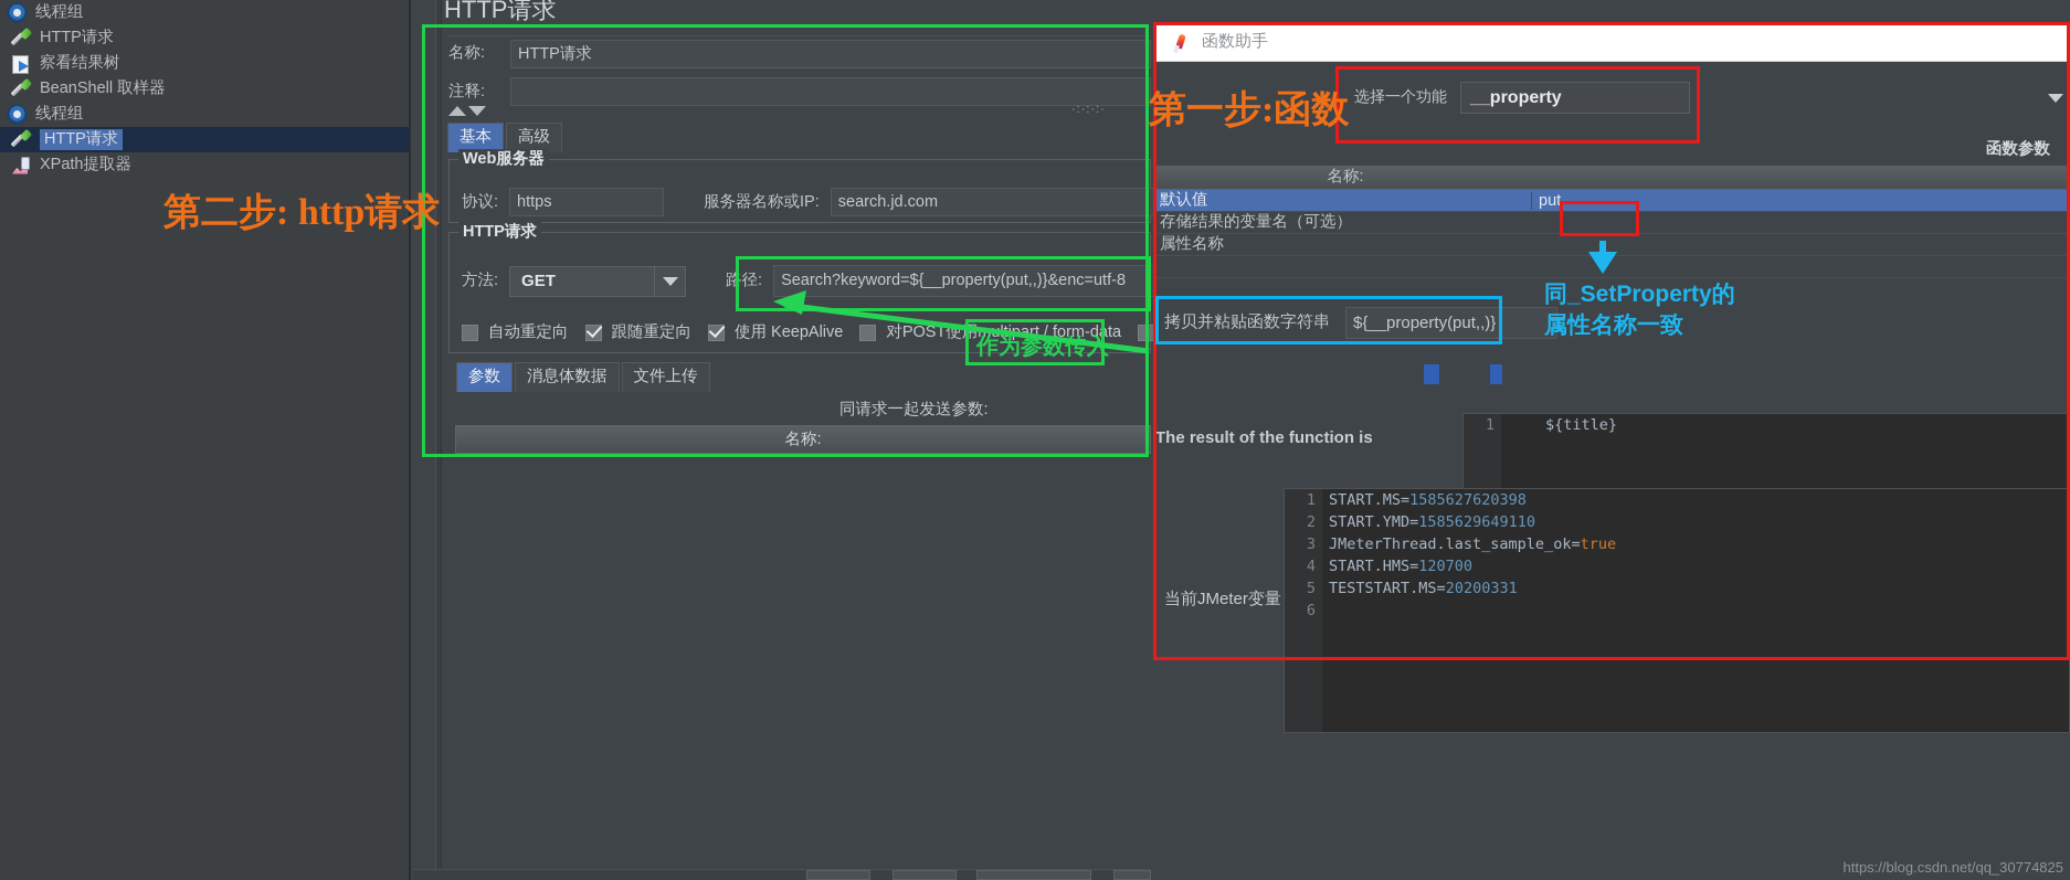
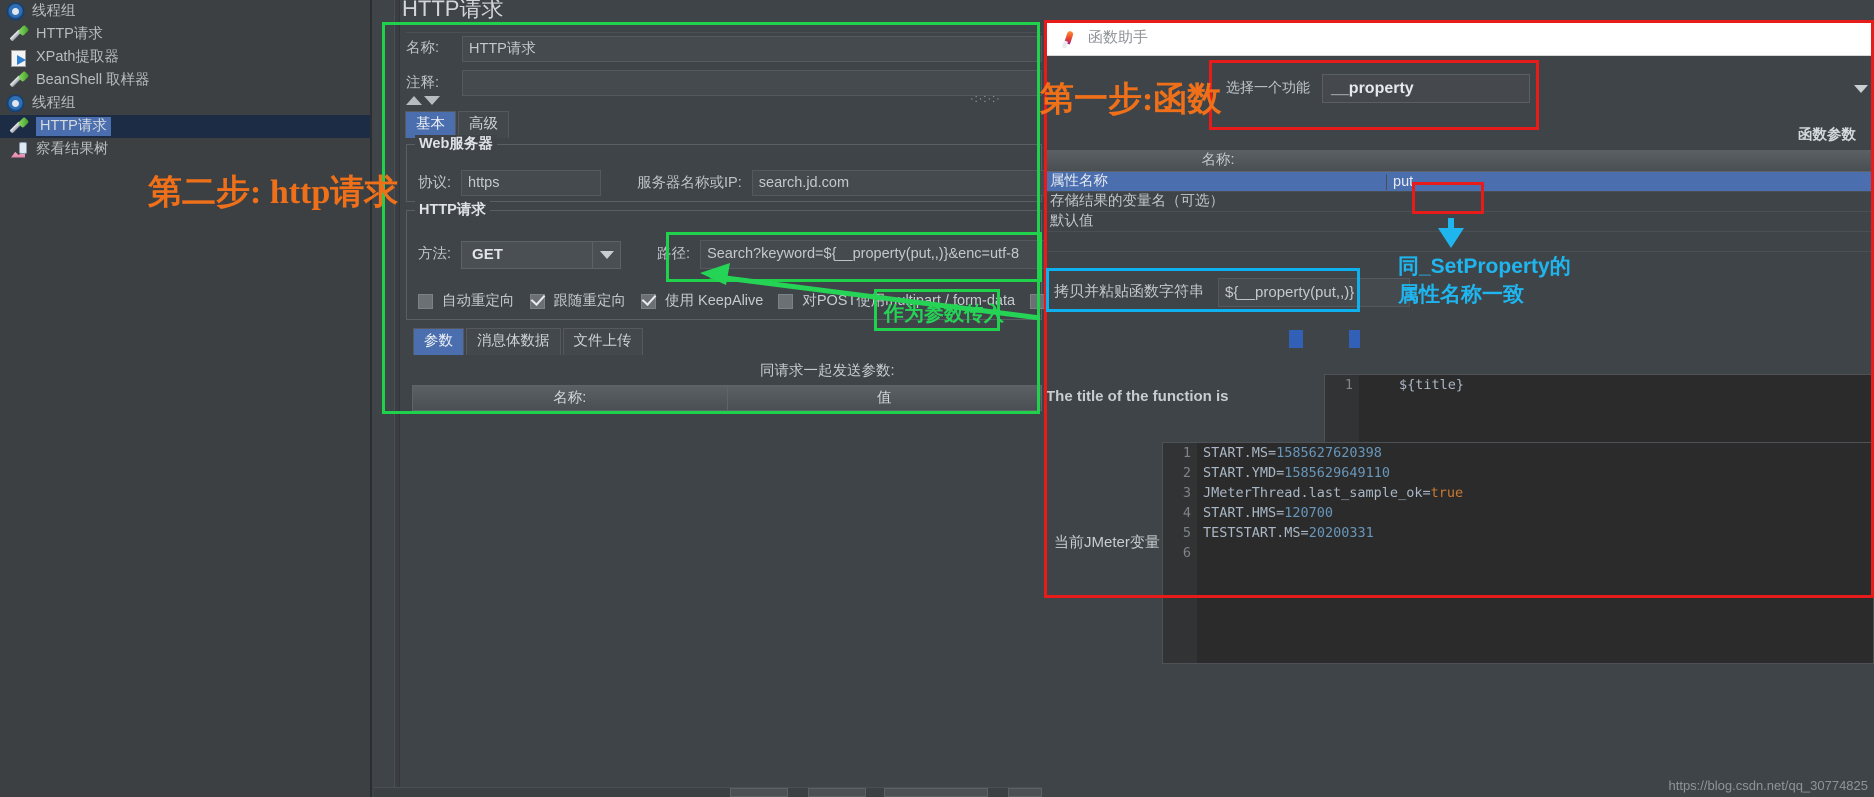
  线程组
  HTTP请求
- 察看结果树
+ XPath提取器
  BeanShell 取样器
  线程组
  HTTP请求
- XPath提取器
+ 察看结果树
  HTTP请求
  名称:
  HTTP请求
  注释:
  ·:·:·:·
  基本
  高级
  Web服务器
  协议:
  https
  服务器名称或IP:
  search.jd.com
  HTTP请求
  方法:
  GET
  路径:
  Search?keyword=${__property(put,,)}&enc=utf-8
  自动重定向
  跟随重定向
  使用 KeepAlive
  对POST使用art / form-data
  参数
  消息体数据
  文件上传
  同请求一起发送参数:
  名称:
+ 值
  函数助手
  选择一个功能
  __property
  函数参数
  名称:
- 默认值
+ 属性名称
  put
  存储结果的变量名（可选）
- 属性名称
+ 默认值
  拷贝并粘贴函数字符串
  ${__property(put,,)}
- The result of the function is
+ The title of the function is
  1
  ${title}
  当前JMeter变量
  1
  2
  3
  4
  5
  6
  START.MS=1585627620398
  START.YMD=1585629649110
  JMeterThread.last_sample_ok=true
  START.HMS=120700
  TESTSTART.MS=20200331
  作为参数传
  同_SetProperty的
  属性名称一致
  第一步:函数
  第二步: http请求
  https://blog.csdn.net/qq_30774825
